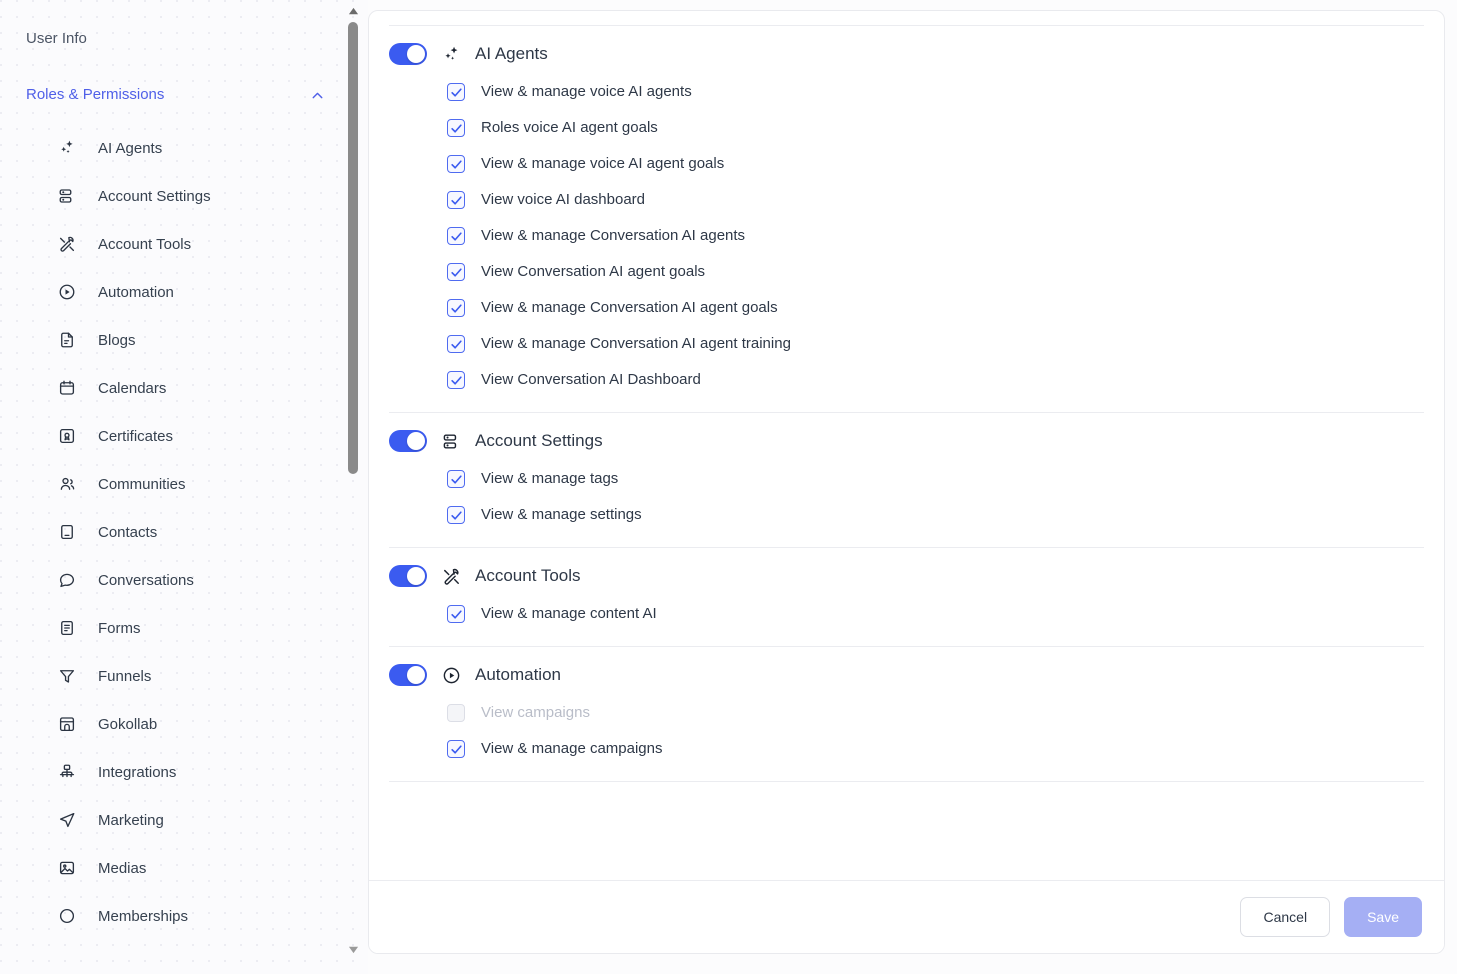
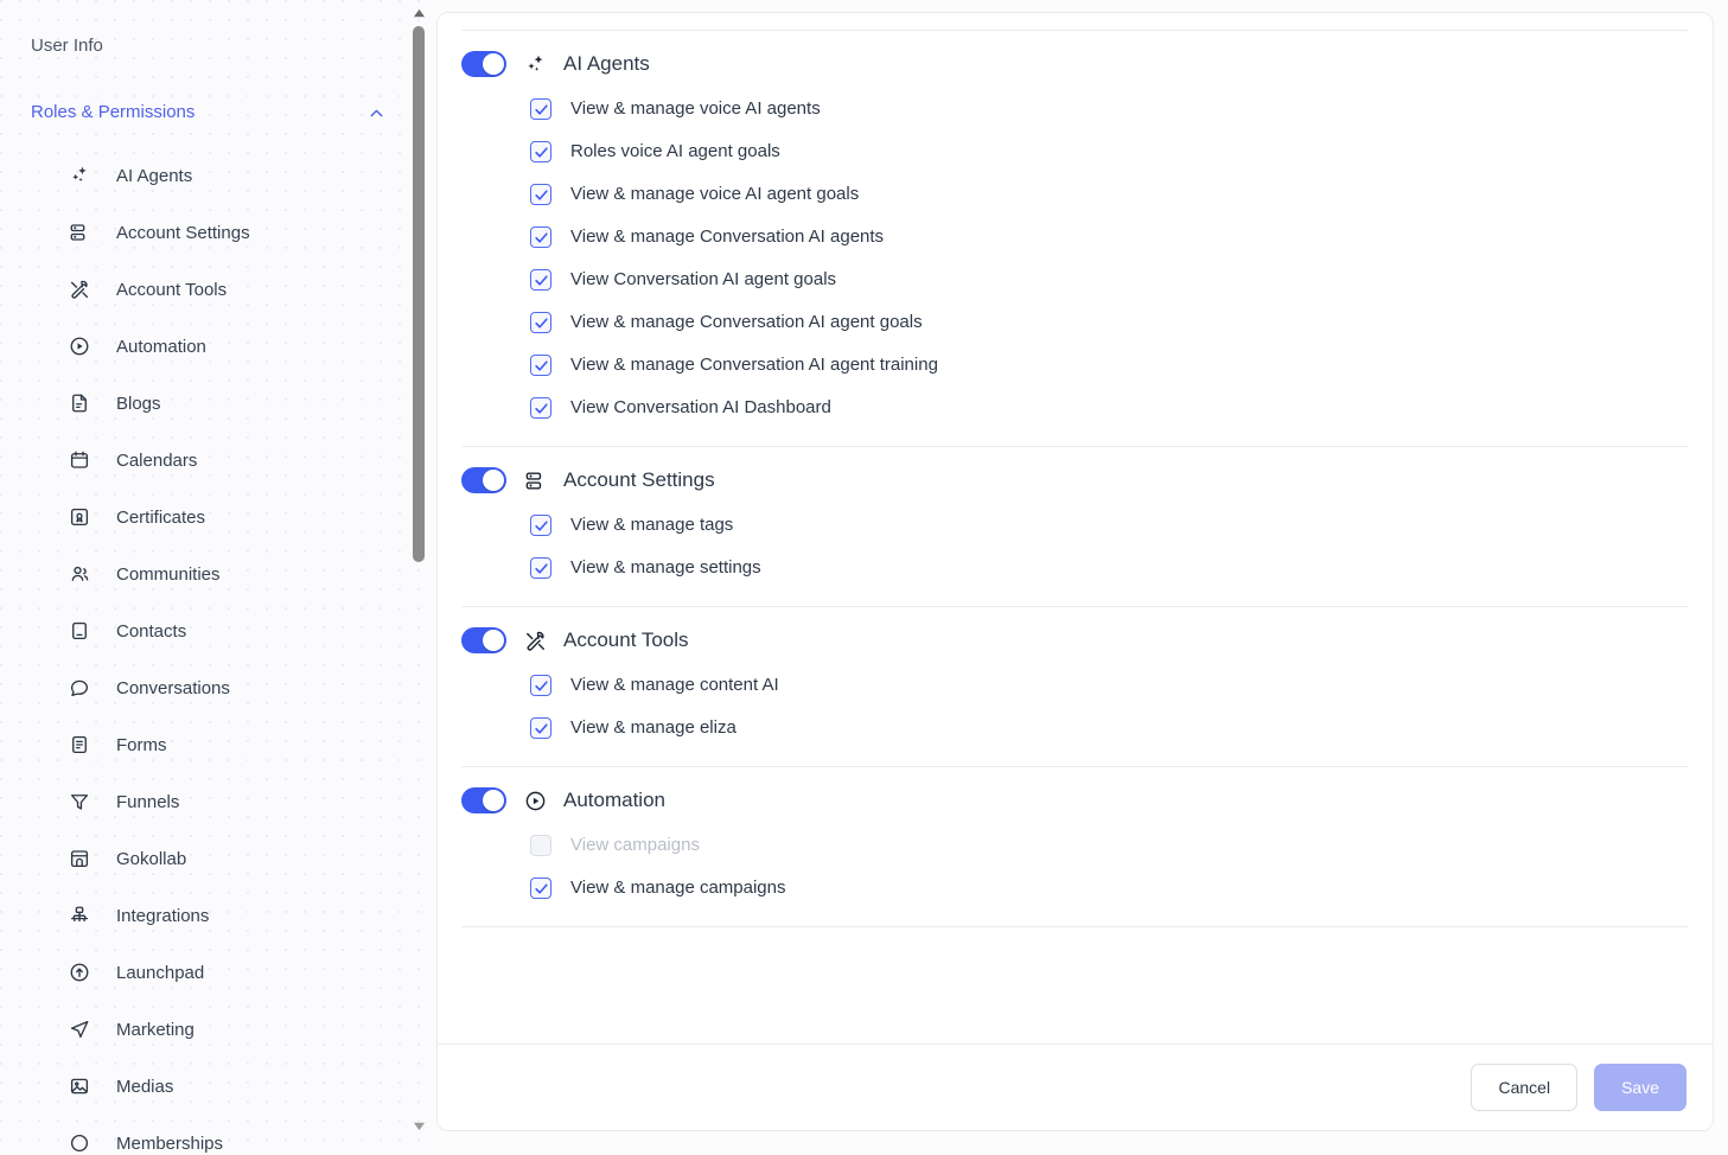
  User Info
  Roles & Permissions
  AI Agents
  Account Settings
  Account Tools
  Automation
  Blogs
  Calendars
  Certificates
  Communities
  Contacts
  Conversations
  Forms
  Funnels
  Gokollab
  Integrations
+ Launchpad
  Marketing
  Medias
  Memberships
  AI Agents
  View & manage voice AI agents
  Roles voice AI agent goals
  View & manage voice AI agent goals
- View voice AI dashboard
  View & manage Conversation AI agents
  View Conversation AI agent goals
  View & manage Conversation AI agent goals
  View & manage Conversation AI agent training
  View Conversation AI Dashboard
  Account Settings
  View & manage tags
  View & manage settings
  Account Tools
  View & manage content AI
+ View & manage eliza
  Automation
  View campaigns
  View & manage campaigns
  Cancel
  Save
